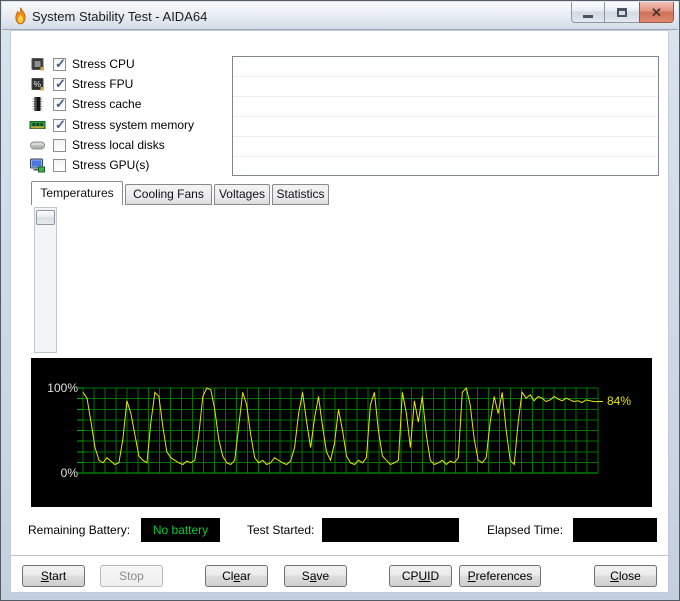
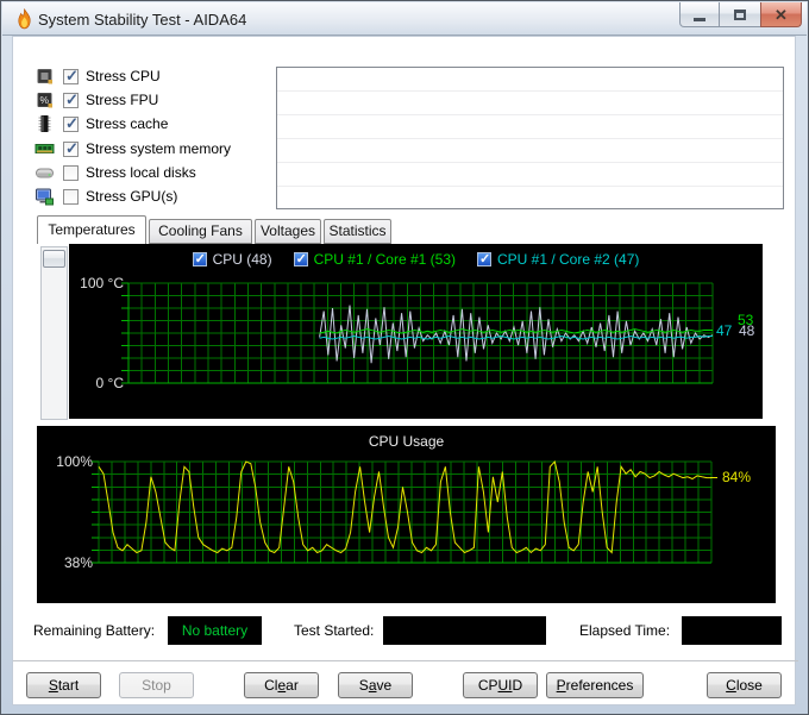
  System Stability Test - AIDA64
  ✕
  Stress CPU
  %
  Stress FPU
  Stress cache
  Stress system memory
  Stress local disks
  Stress GPU(s)
  Temperatures
  Cooling Fans
  Voltages
  Statistics
+ CPU (48)
+ CPU #1 / Core #1 (53)
+ CPU #1 / Core #2 (47)
+ 100 °C
+ 0 °C
+ 47
+ 48
+ 53
+ CPU Usage
  100%
- 0%
+ 38%
  84%
  Remaining Battery:
  No battery
  Test Started:
  Elapsed Time:
  Start
  Stop
  Clear
  Save
  CPUID
  Preferences
  Close
